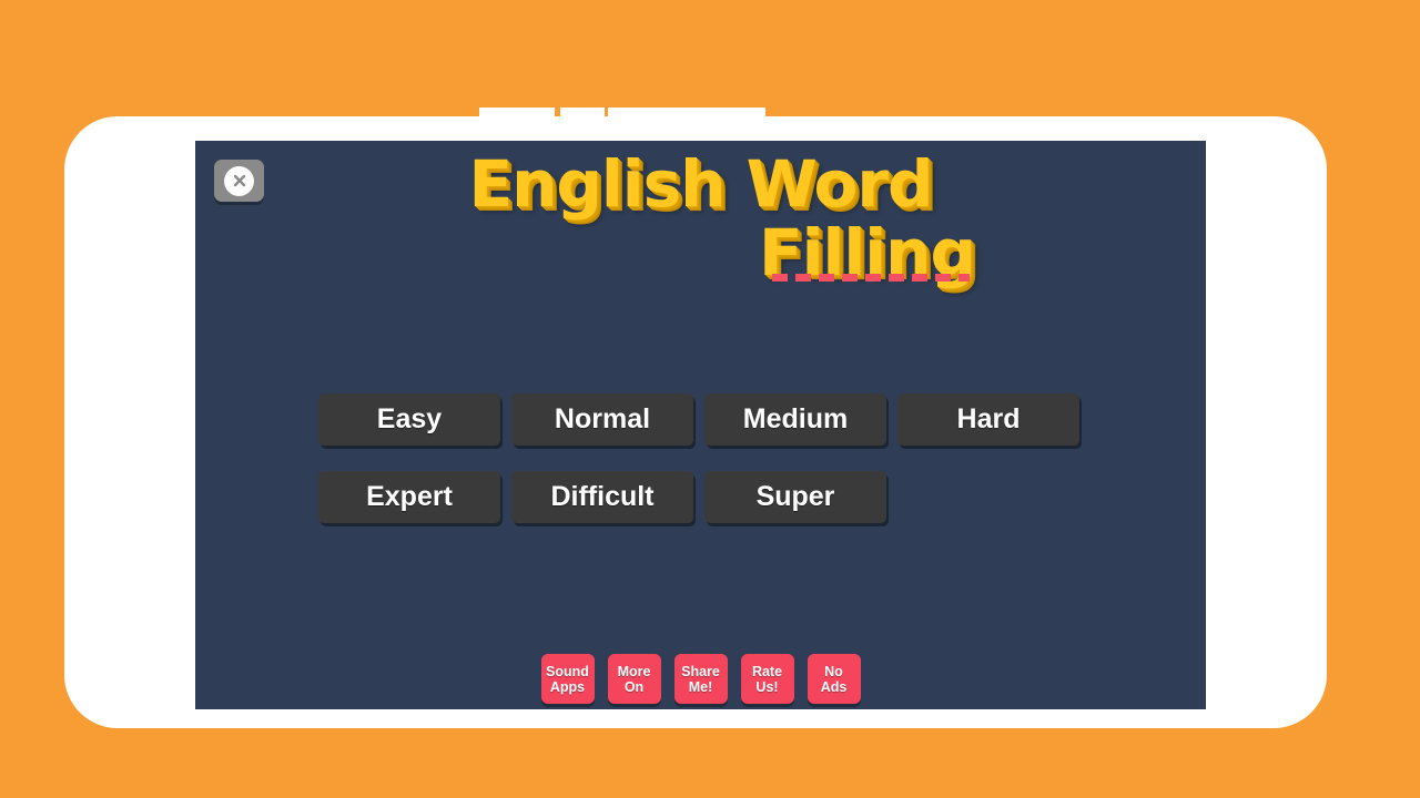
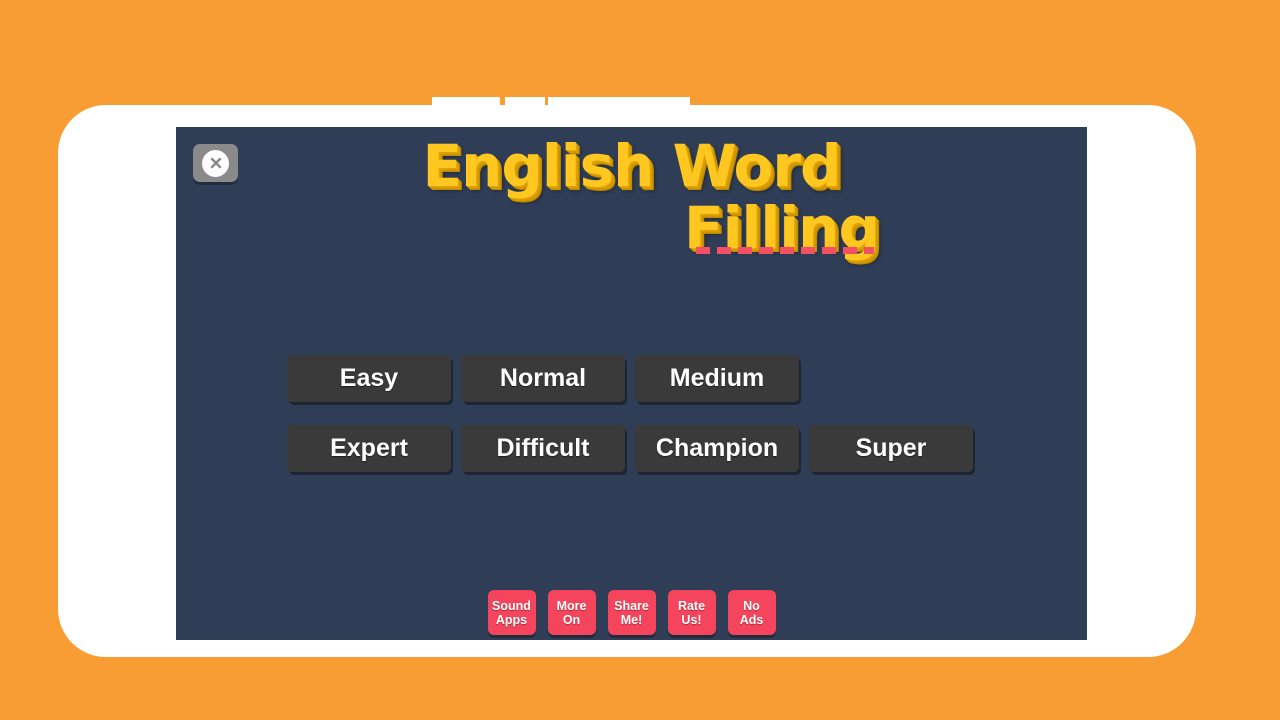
  English Word
  Filling
  Easy
  Normal
  Medium
- Hard
  Expert
  Difficult
+ Champion
  Super
  Sound
  Apps
  More
  On
  Share
  Me!
  Rate
  Us!
  No
  Ads
